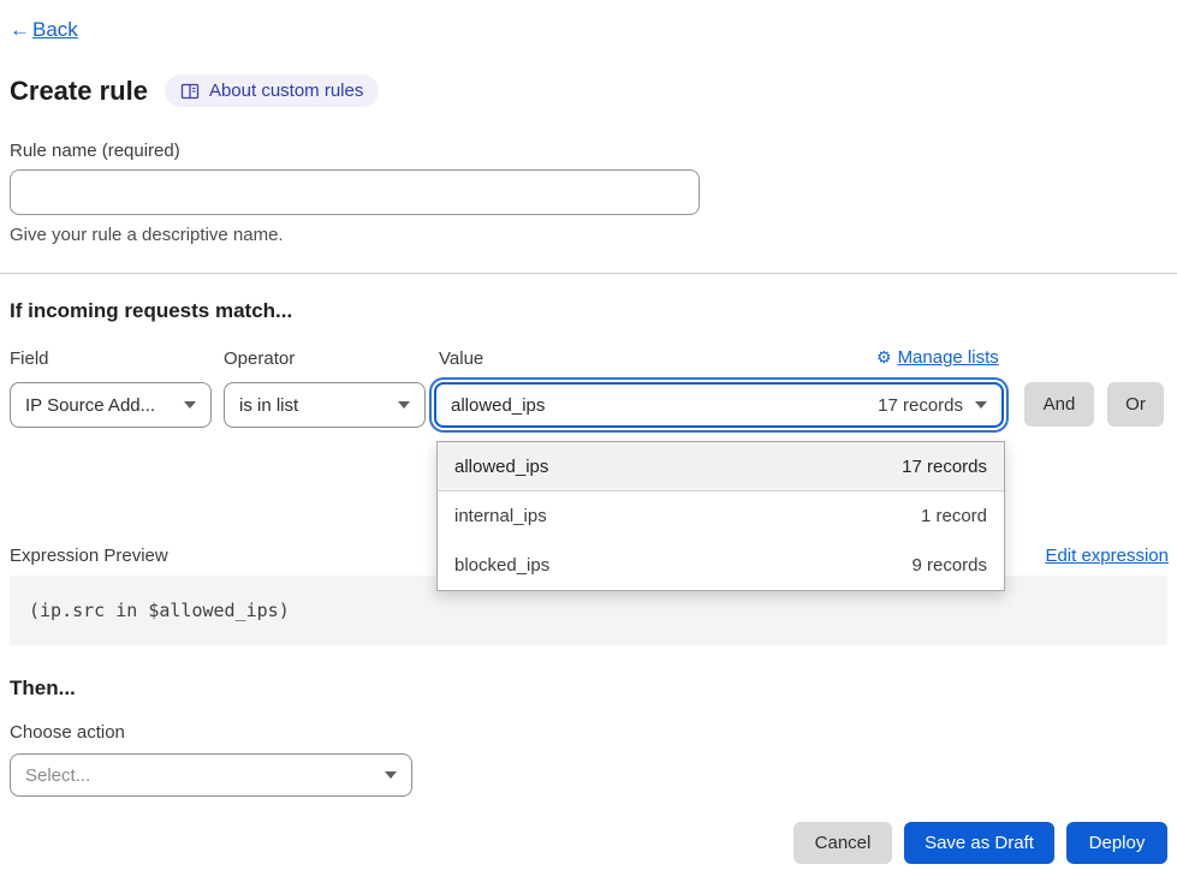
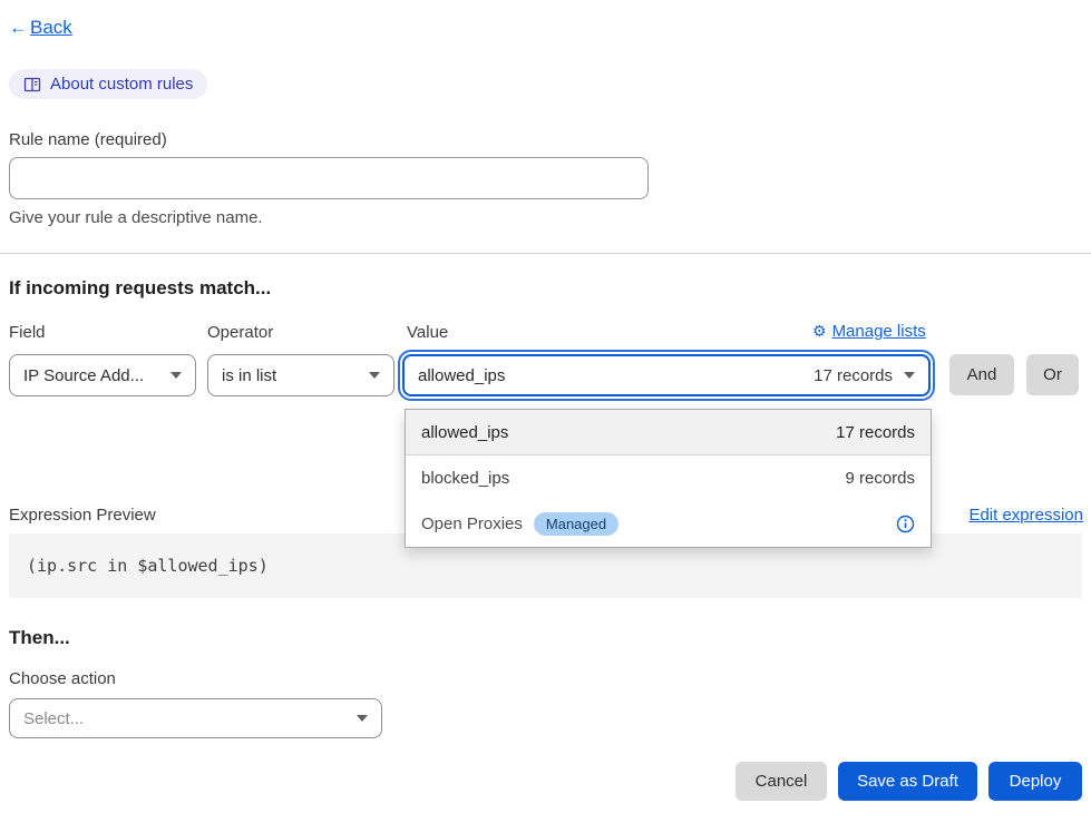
  ←
  Back
- Create rule
  About custom rules
  Rule name (required)
  Give your rule a descriptive name.
  If incoming requests match...
  Field
  Operator
  Value
  ⚙
  Manage lists
  IP Source Add...
  is in list
  allowed_ips
  17 records
  And
  Or
  allowed_ips
  17 records
- internal_ips
- 1 record
  blocked_ips
  9 records
+ Open Proxies
+ Managed
  Expression Preview
  Edit expression
  (ip.src in $allowed_ips)
  Then...
  Choose action
  Select...
  Cancel
  Save as Draft
  Deploy
